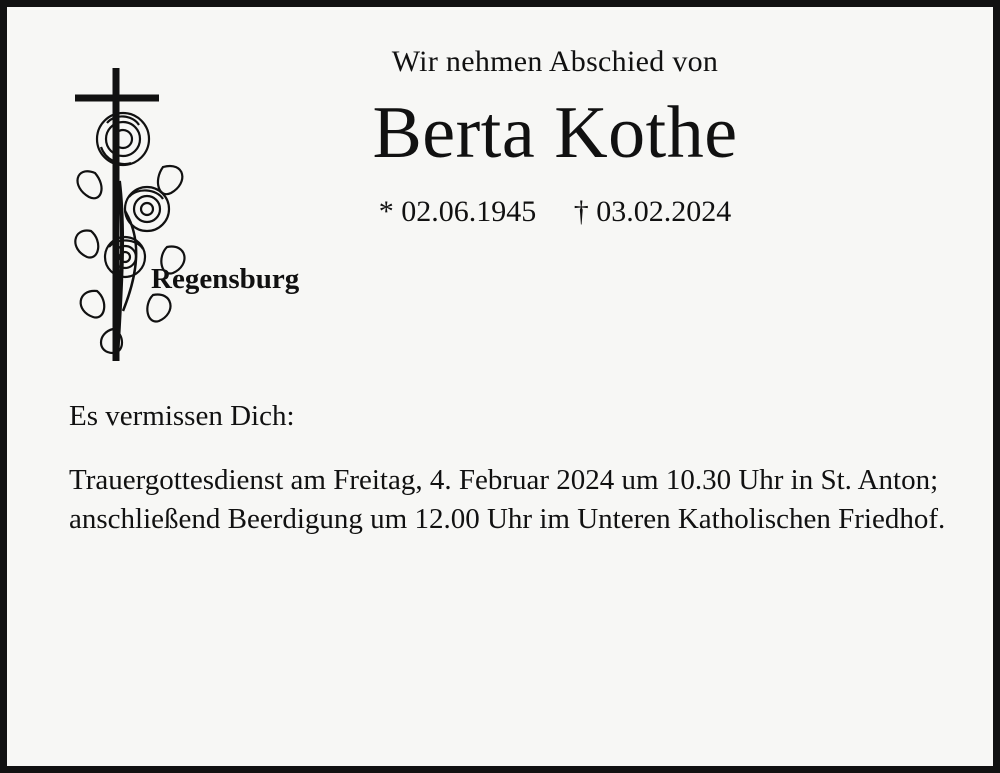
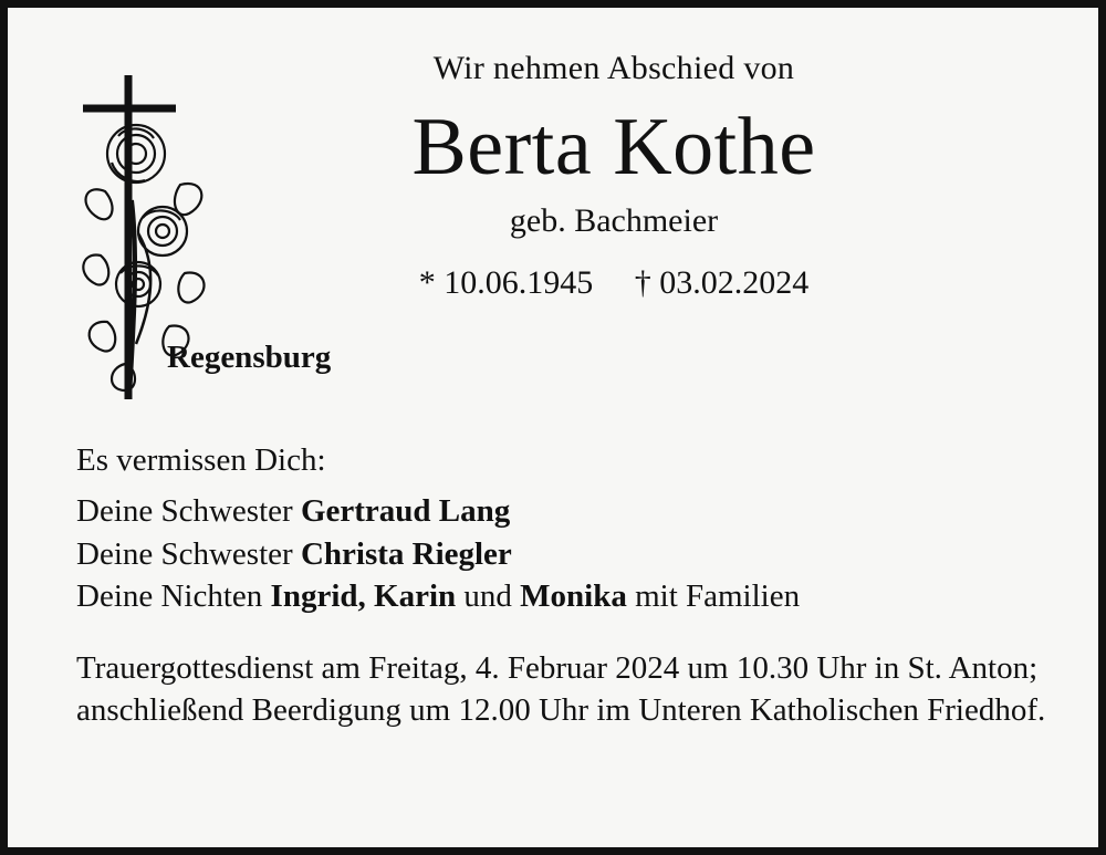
  Wir nehmen Abschied von
  Berta Kothe
+ geb. Bachmeier
- * 02.06.1945 † 03.02.2024
+ * 10.06.1945 † 03.02.2024
  Regensburg
  Es vermissen Dich:
+ Deine Schwester Gertraud Lang
+ Deine Schwester Christa Riegler
+ Deine Nichten Ingrid, Karin und Monika mit Familien
  Trauergottesdienst am Freitag, 4. Februar 2024 um 10.30 Uhr in St. Anton; anschließend Beerdigung um 12.00 Uhr im Unteren Katholischen Friedhof.
